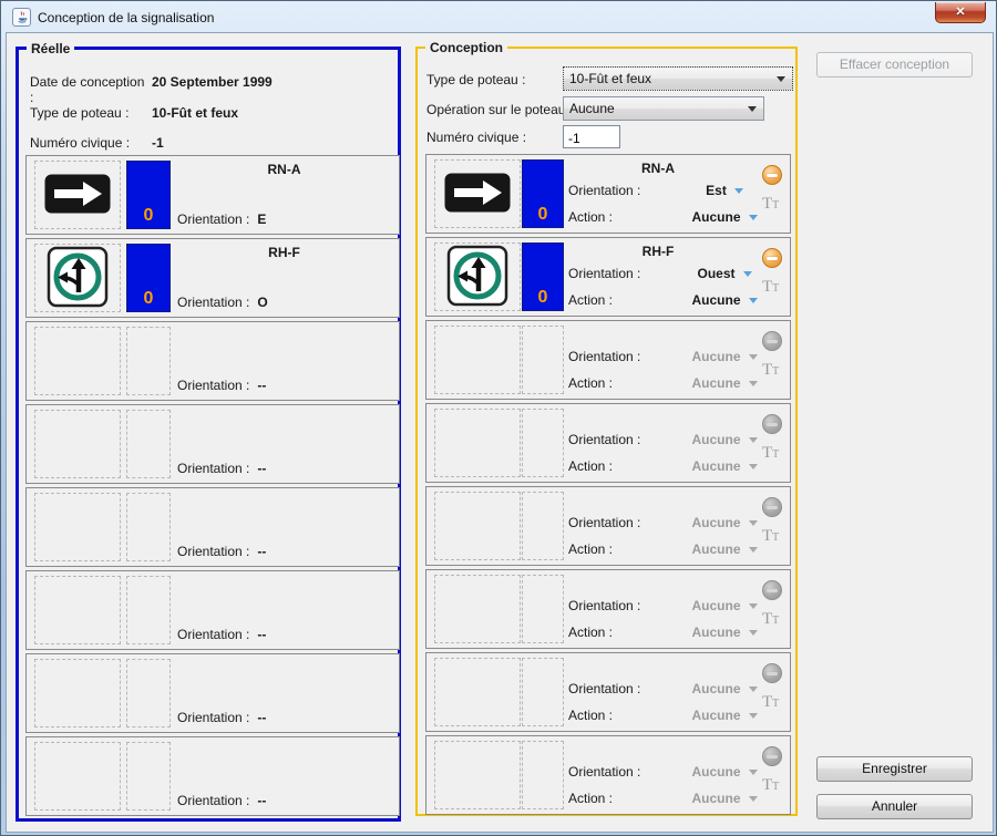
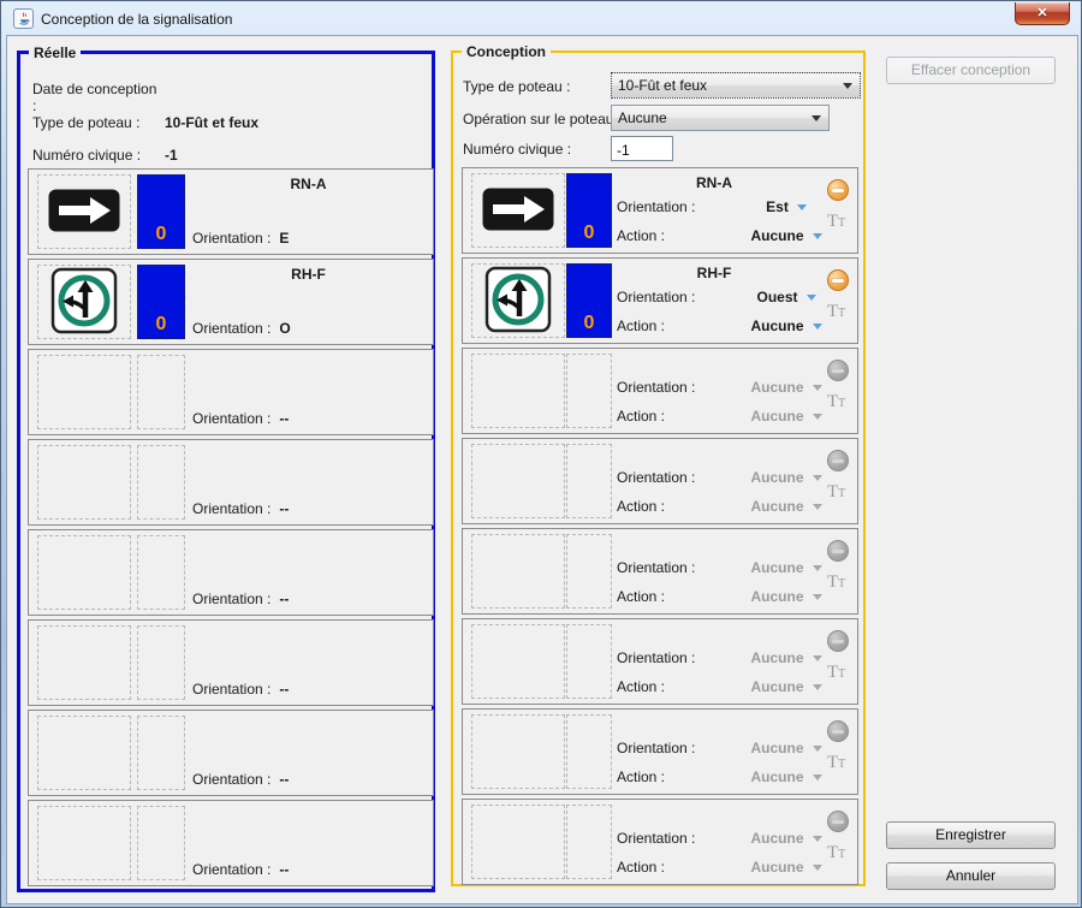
  Conception de la signalisation
  ✕
  Réelle
  Date de conception :
- 20 September 1999
  Type de poteau :
  10-Fût et feux
  Numéro civique :
  -1
  0
  RN-A
  Orientation : E
  0
  RH-F
  Orientation : O
  Orientation : --
  Orientation : --
  Orientation : --
  Orientation : --
  Orientation : --
  Orientation : --
  Conception
  Type de poteau :
  10-Fût et feux
  Opération sur le potea
  Aucune
  Numéro civique :
  -1
  0
  RN-A
  Orientation :
  Est
  Action :
  Aucune
  TT
  0
  RH-F
  Orientation :
  Ouest
  Action :
  Aucune
  TT
  Orientation :
  Aucune
  Action :
  Aucune
  TT
  Orientation :
  Aucune
  Action :
  Aucune
  TT
  Orientation :
  Aucune
  Action :
  Aucune
  TT
  Orientation :
  Aucune
  Action :
  Aucune
  TT
  Orientation :
  Aucune
  Action :
  Aucune
  TT
  Orientation :
  Aucune
  Action :
  Aucune
  TT
  Effacer conception
  Enregistrer
  Annuler
